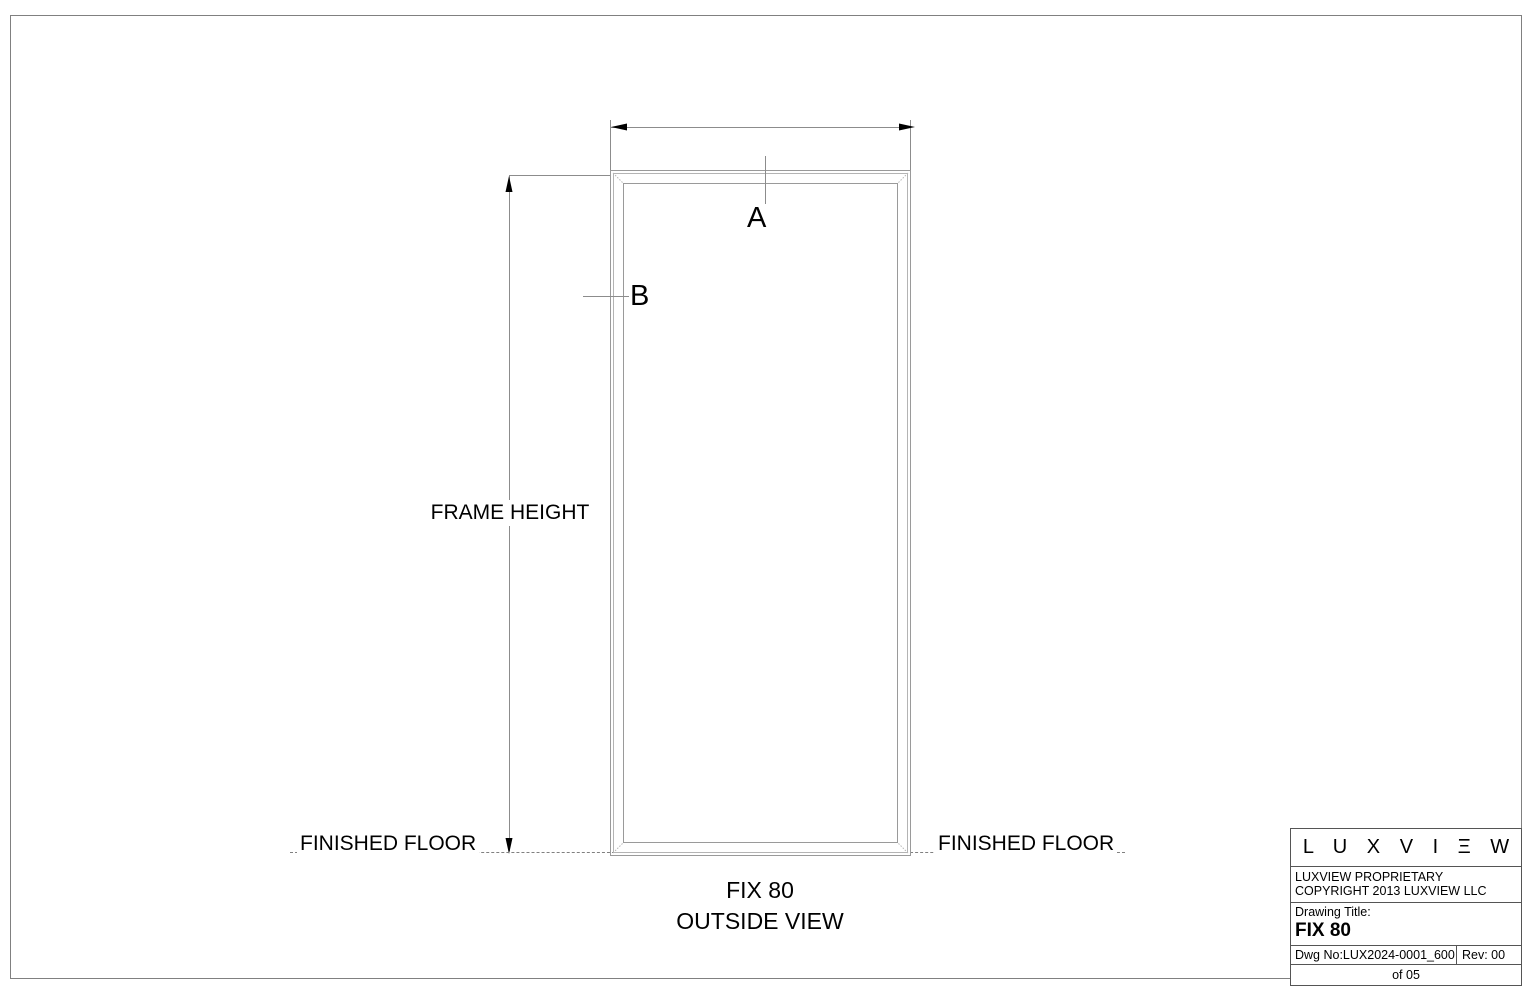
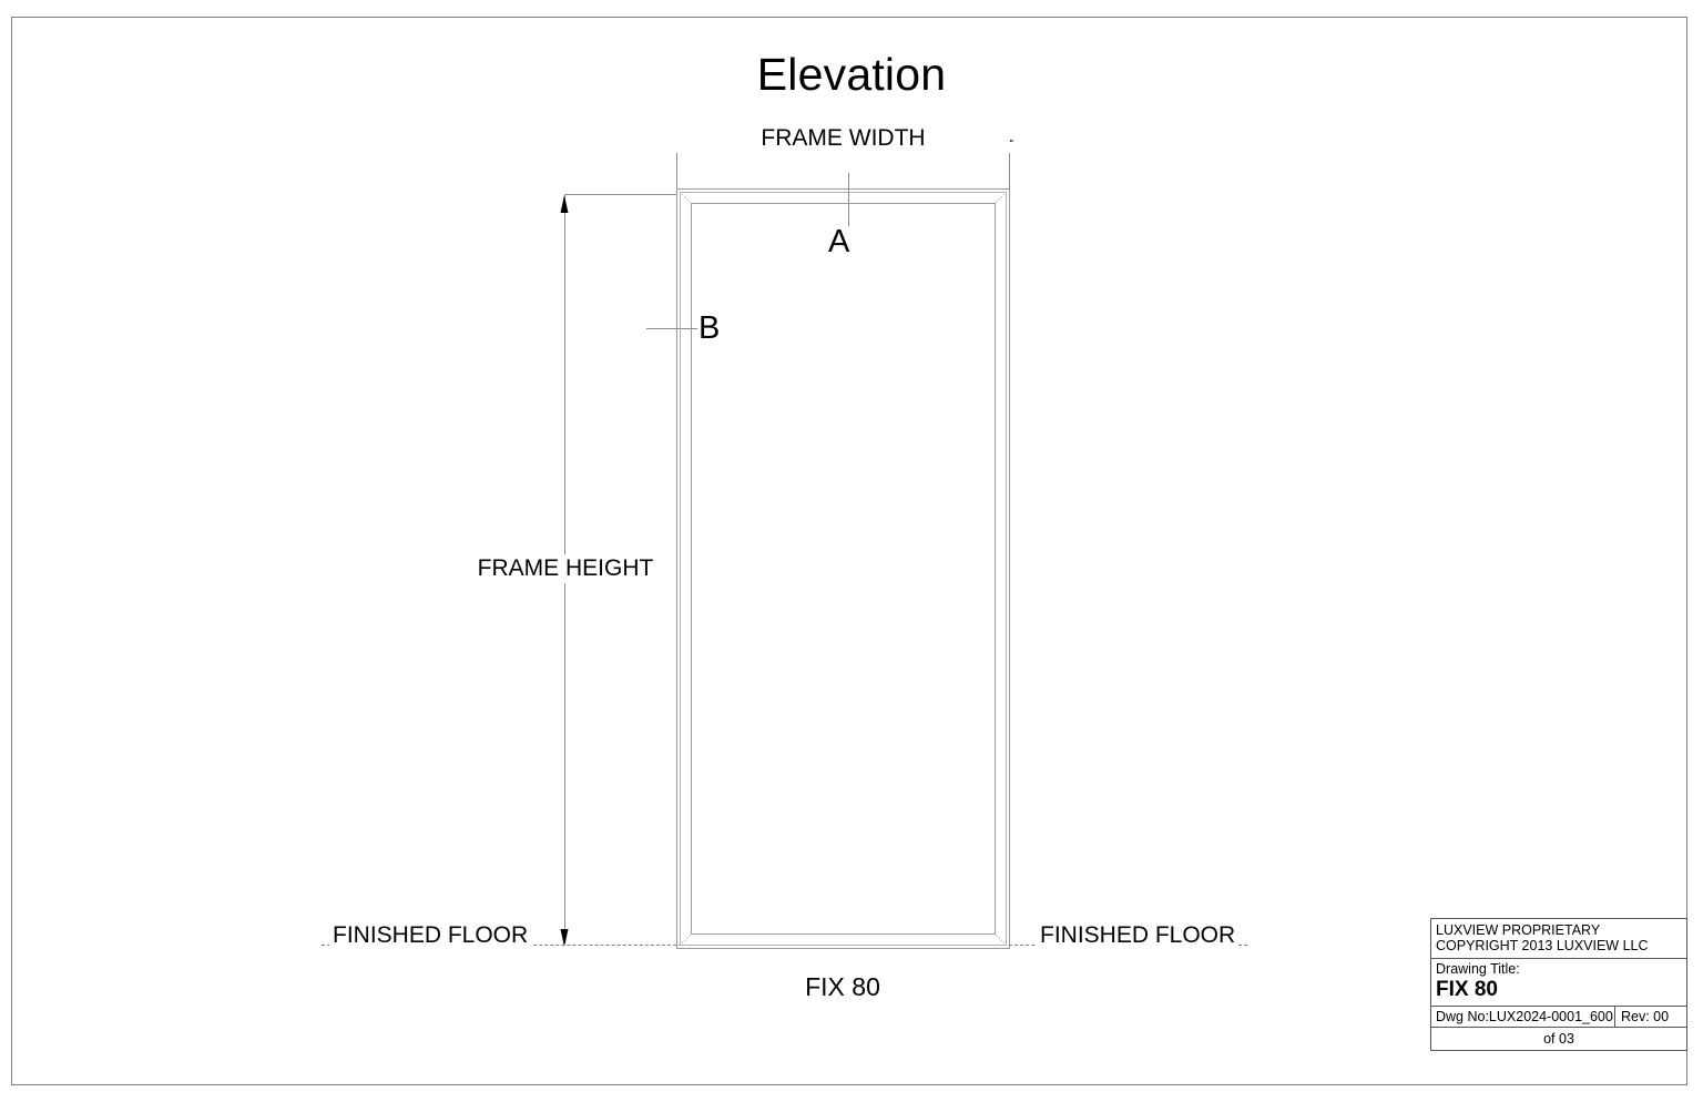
+ Elevation
+ FRAME WIDTH
  FRAME HEIGHT
  FINISHED FLOOR
  FINISHED FLOOR
  A
  B
  FIX 80
- OUTSIDE VIEW
- L U X V I Ξ W
  LUXVIEW PROPRIETARY
  COPYRIGHT 2013 LUXVIEW LLC
  Drawing Title:
  FIX 80
  Dwg No:LUX2024-0001_600
  Rev: 00
- of 05
+ of 03
